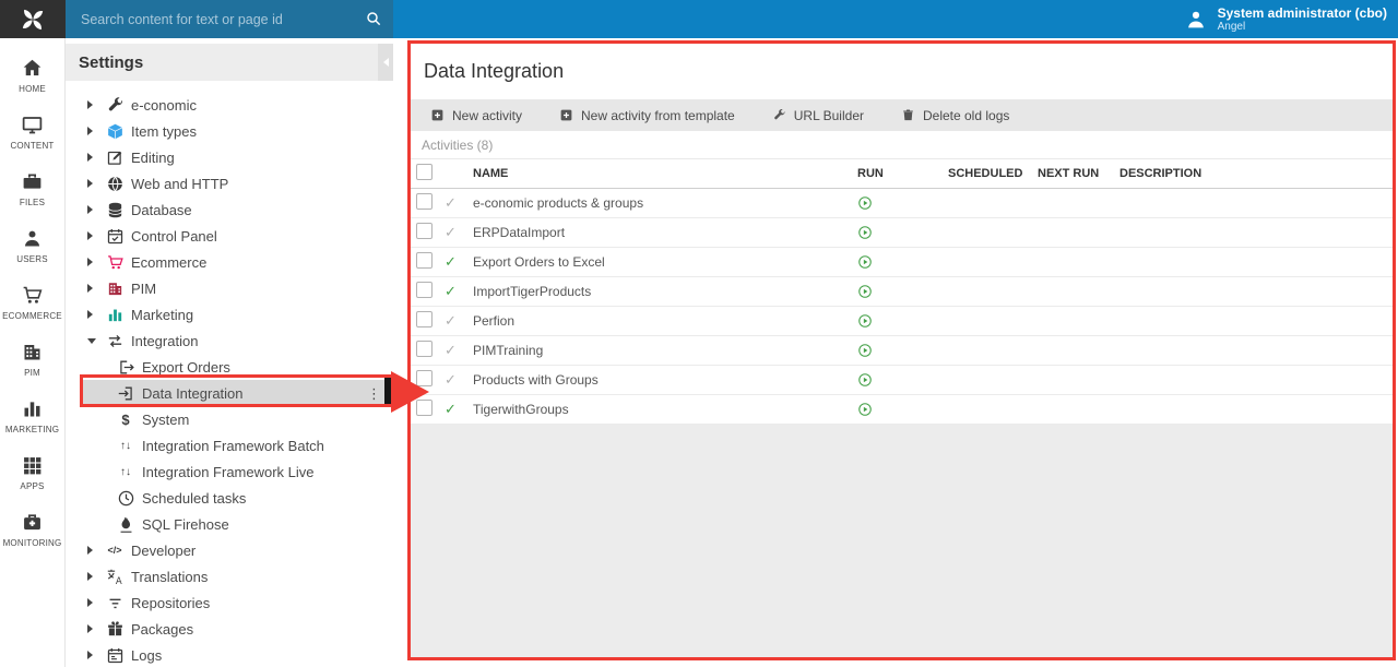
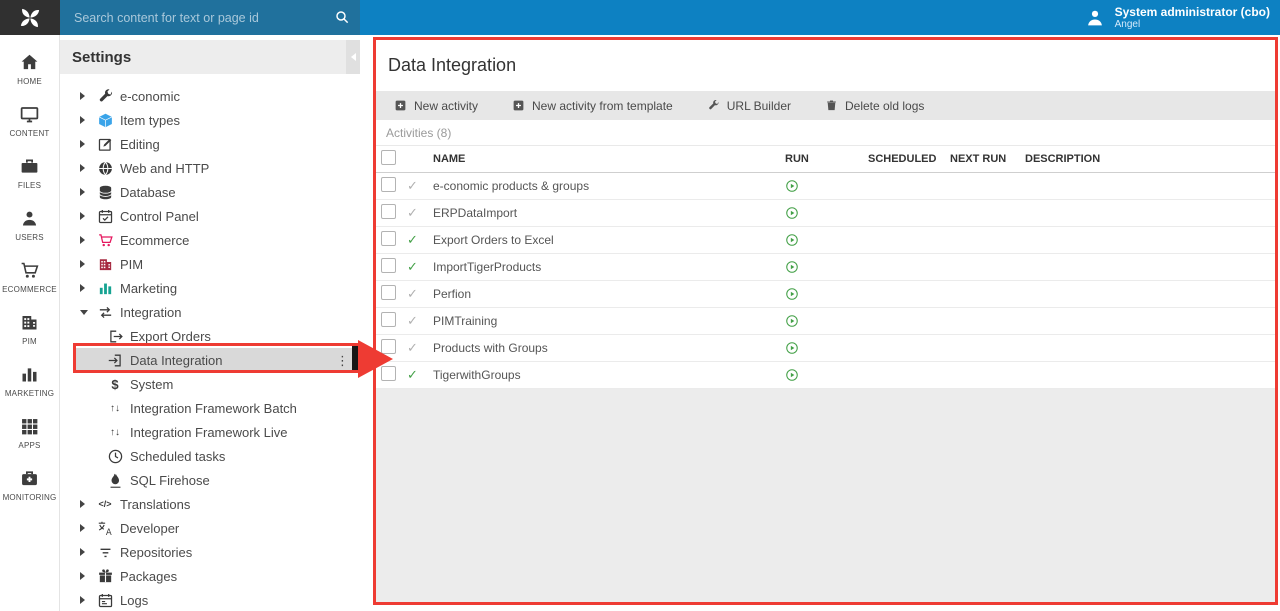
  Search content for text or page id
  System administrator (cbo)
  Angel
  HOME
  CONTENT
  FILES
  USERS
  ECOMMERCE
  PIM
  MARKETING
  APPS
  MONITORING
  Settings
  e-conomic
  Item types
  Editing
  Web and HTTP
  Database
  Control Panel
  Ecommerce
  PIM
  Marketing
  Integration
  Export Orders
  Data Integration
  ⋮
  $
  System
  ↑↓
  Integration Framework Batch
  ↑↓
  Integration Framework Live
  Scheduled tasks
  SQL Firehose
  </>
- Developer
+ Translations
  A
- Translations
+ Developer
  Repositories
  Packages
  Logs
  Data Integration
  New activity
  New activity from template
  URL Builder
  Delete old logs
  Activities (8)
  NAME
  RUN
  SCHEDULED
  NEXT RUN
  DESCRIPTION
  ✓
  e-conomic products & groups
  ✓
  ERPDataImport
  ✓
  Export Orders to Excel
  ✓
  ImportTigerProducts
  ✓
  Perfion
  ✓
  PIMTraining
  ✓
  Products with Groups
  ✓
  TigerwithGroups
